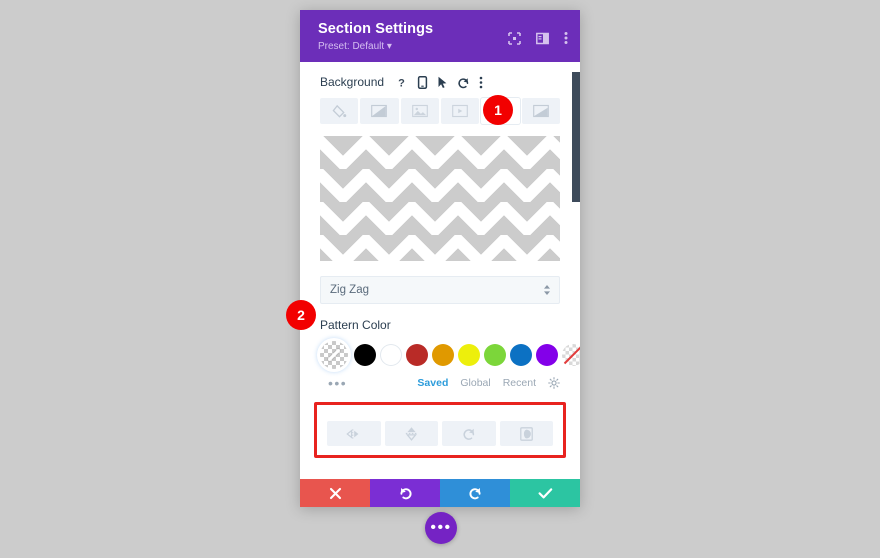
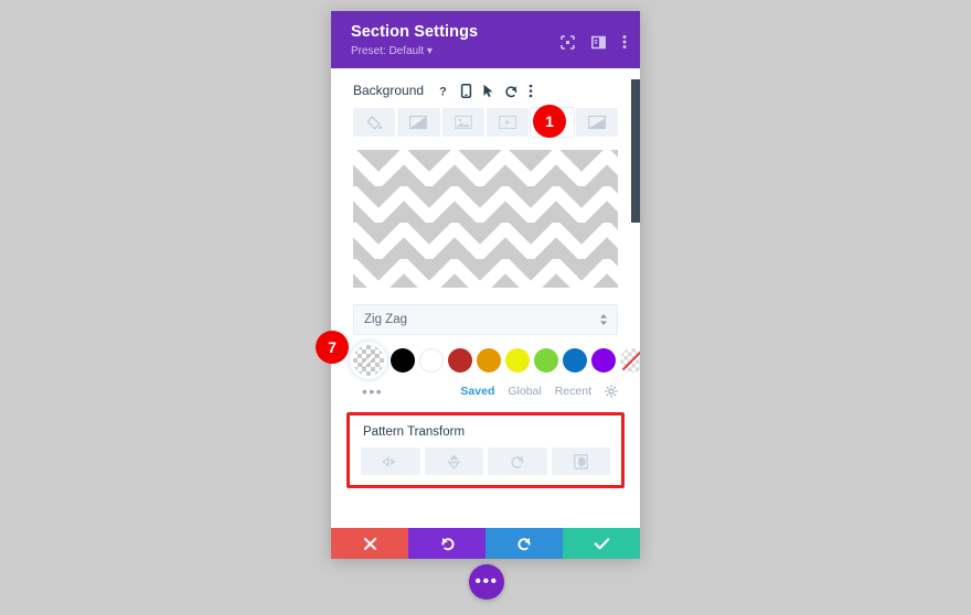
  Section Settings
  Preset: Default ▾
  Background
  ?
  Zig Zag
- Pattern Color
  •••
  Saved
  Global
  Recent
+ Pattern Transform
  •••
  1
- 2
+ 7
